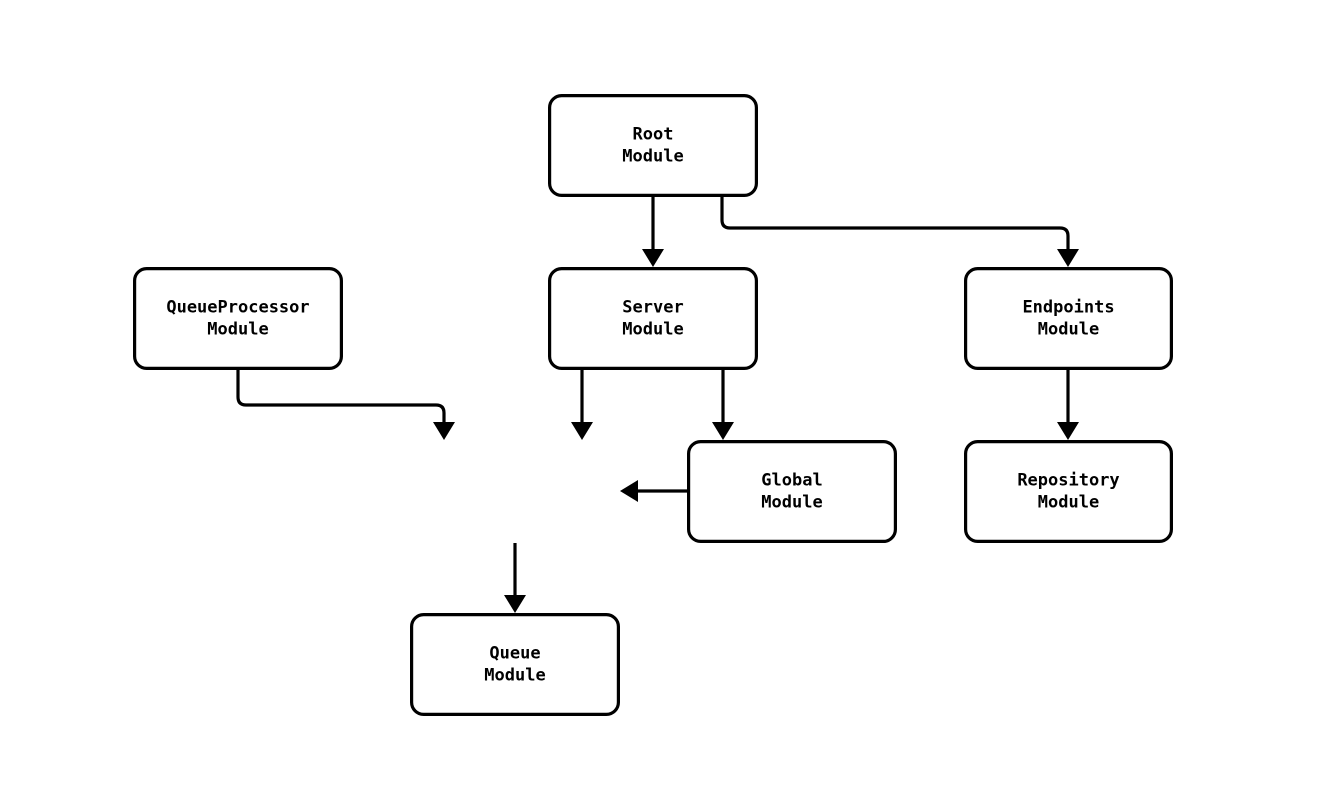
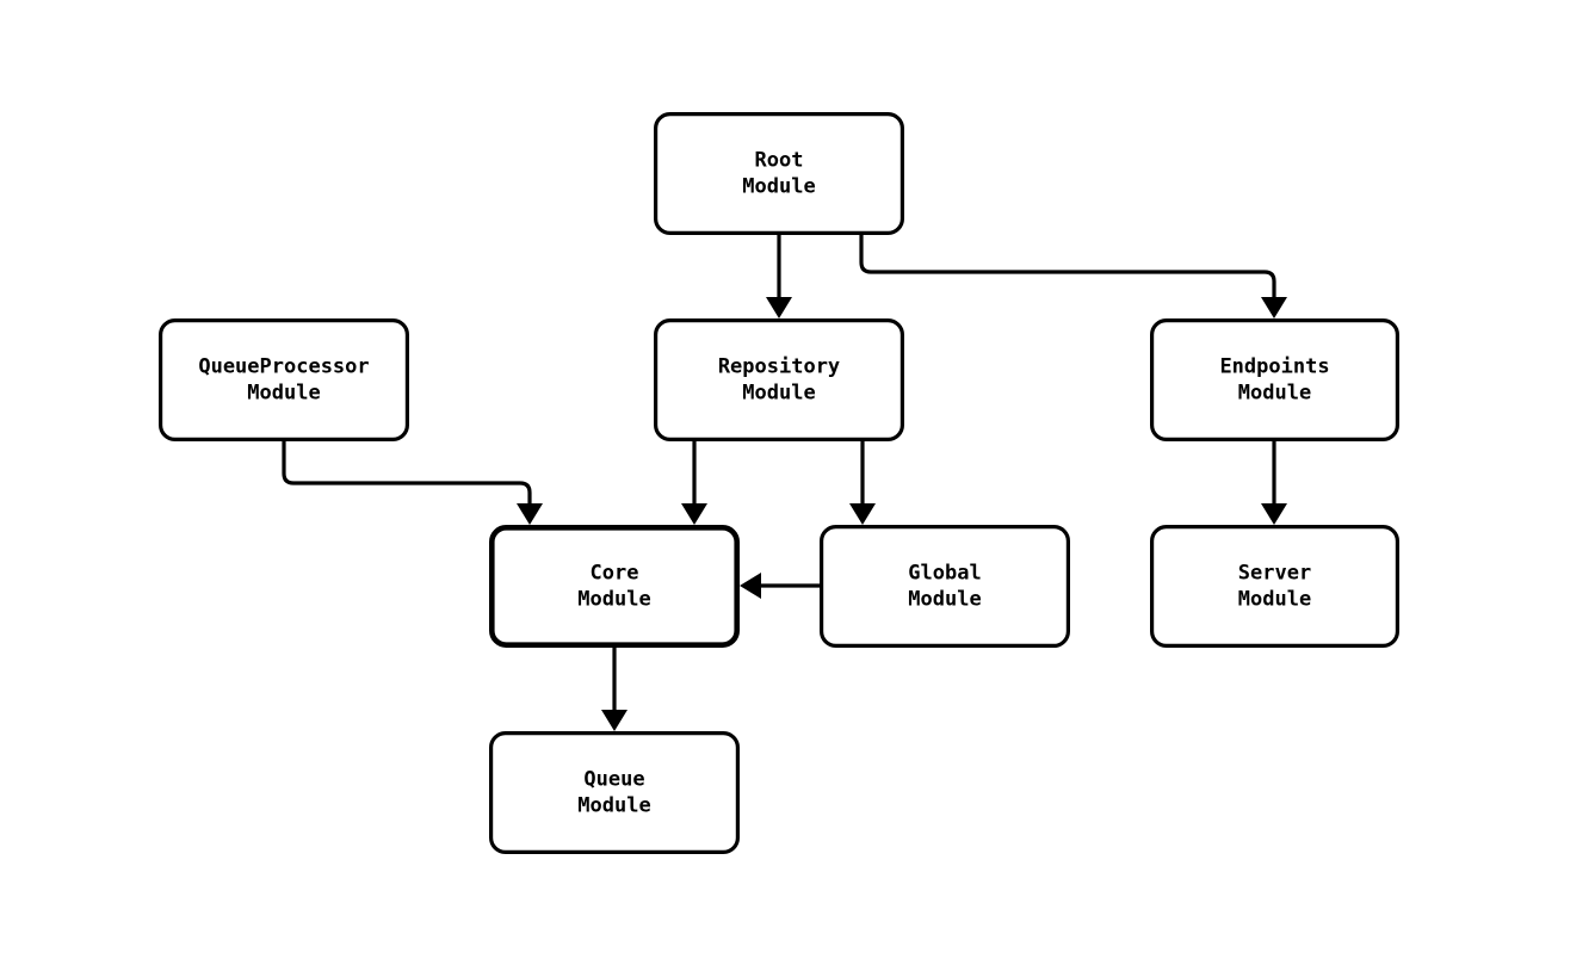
  Root Module
  QueueProcessor Module
- Server Module
+ Repository Module
  Endpoints Module
+ Core Module
  Global Module
- Repository Module
+ Server Module
  Queue Module
